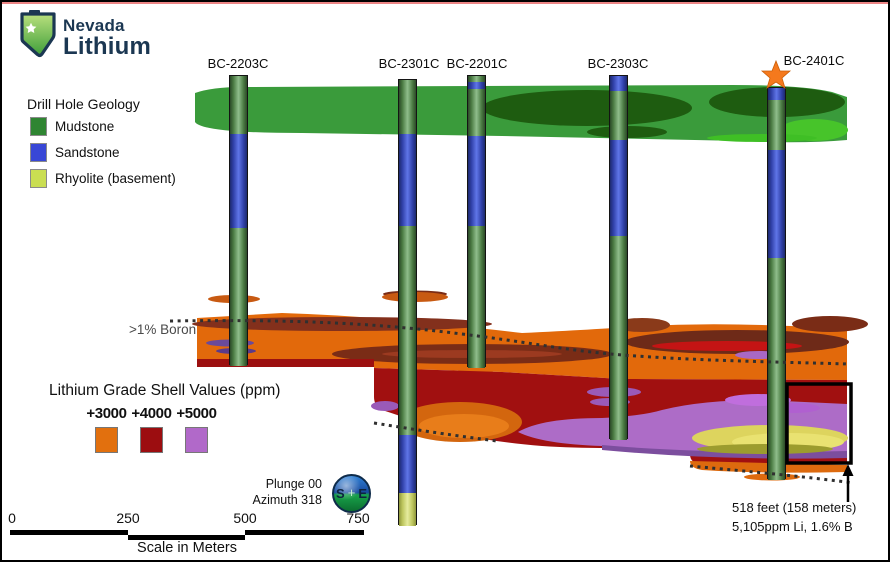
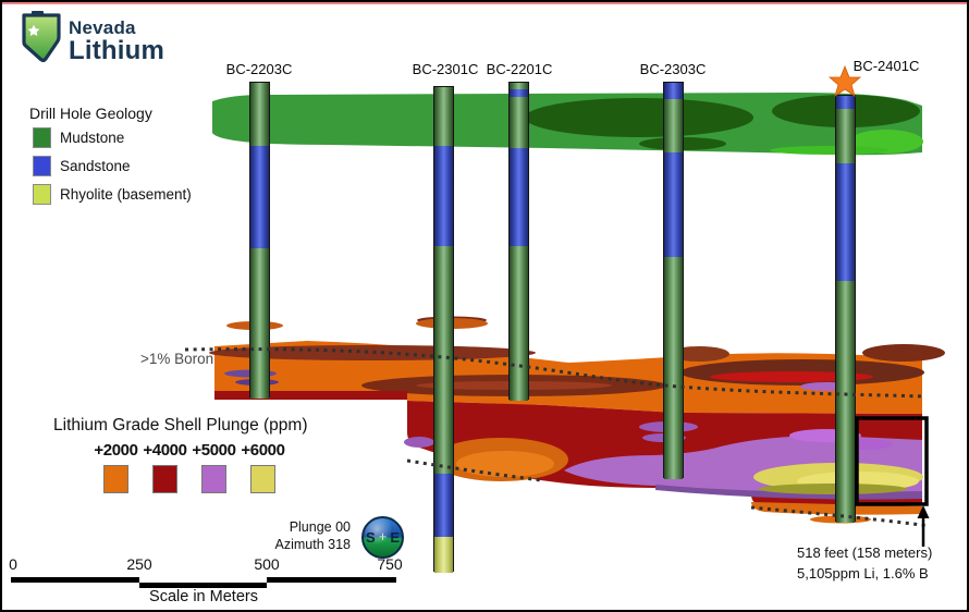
  Nevada
  Lithium
  Drill Hole Geology
  Mudstone
  Sandstone
  Rhyolite (basement)
  >1% Boron
- Lithium Grade Shell Values (ppm)
+ Lithium Grade Shell Plunge (ppm)
- +3000
+ +2000
  +4000
  +5000
+ +6000
  Plunge 00
  Azimuth 318
  S
  +
  E
  0
  250
  500
  750
  Scale in Meters
  518 feet (158 meters)
  5,105ppm Li, 1.6% B
  BC-2203C
  BC-2301C
  BC-2201C
  BC-2303C
  BC-2401C
